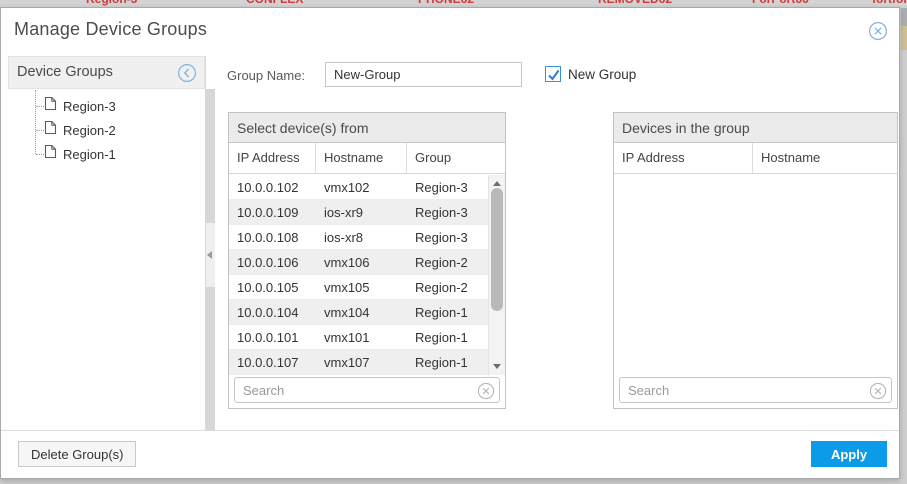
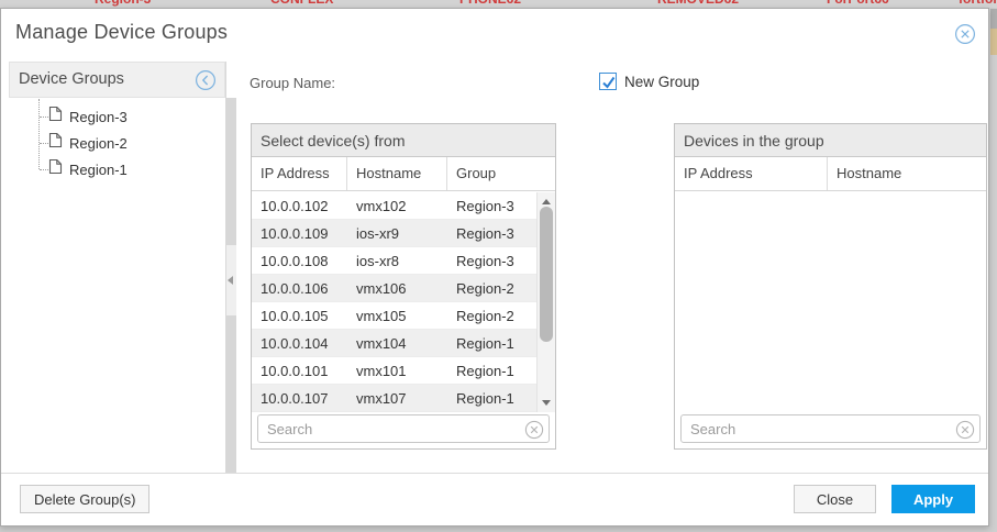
  Manage Device Groups
  Device Groups
  Region-3
  Region-2
  Region-1
  Group Name:
- New-Group
  New Group
  Select device(s) from
  IP Address
  Hostname
  Group
  10.0.0.102
  vmx102
  Region-3
  10.0.0.109
  ios-xr9
  Region-3
  10.0.0.108
  ios-xr8
  Region-3
  10.0.0.106
  vmx106
  Region-2
  10.0.0.105
  vmx105
  Region-2
  10.0.0.104
  vmx104
  Region-1
  10.0.0.101
  vmx101
  Region-1
  10.0.0.107
  vmx107
  Region-1
  Search
  Devices in the group
  IP Address
  Hostname
  Search
  Delete Group(s)
+ Close
  Apply
